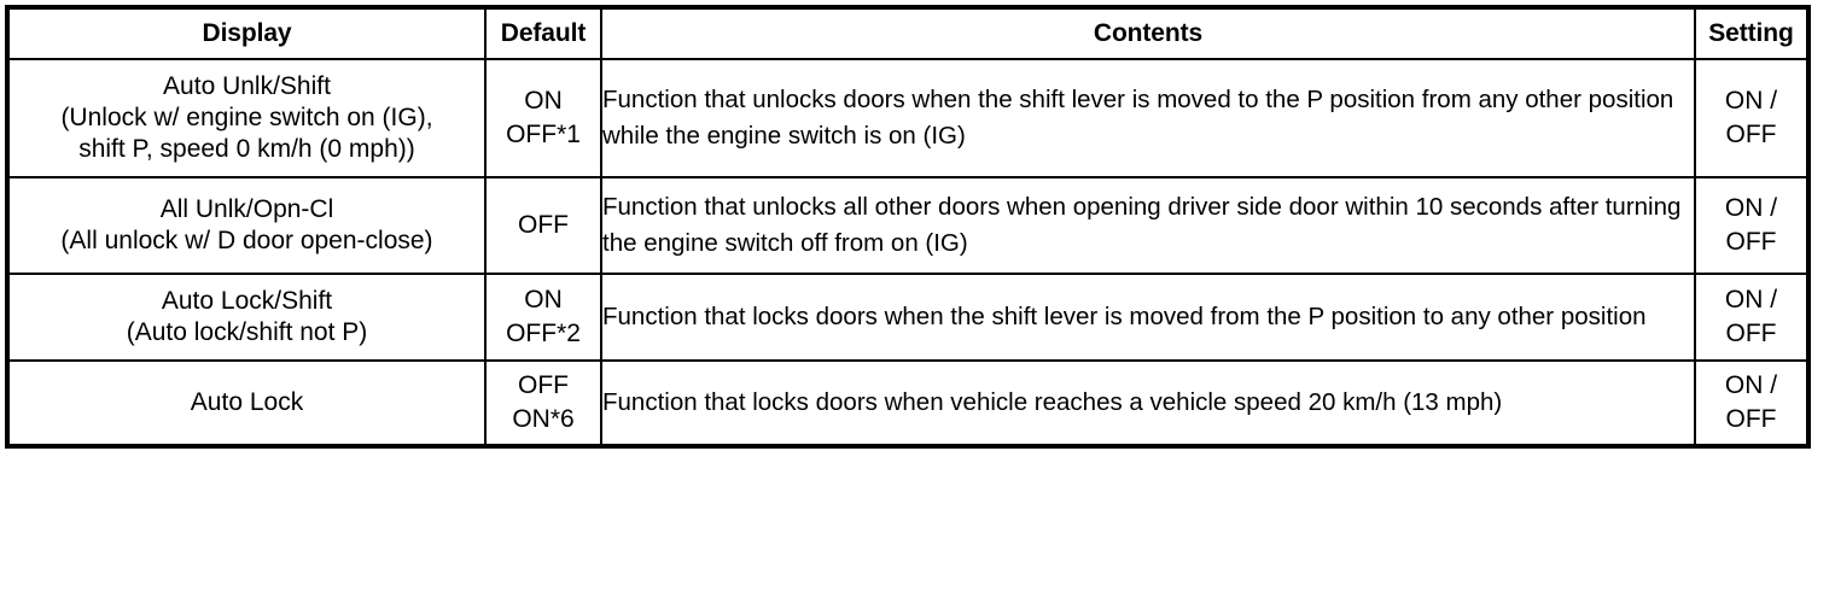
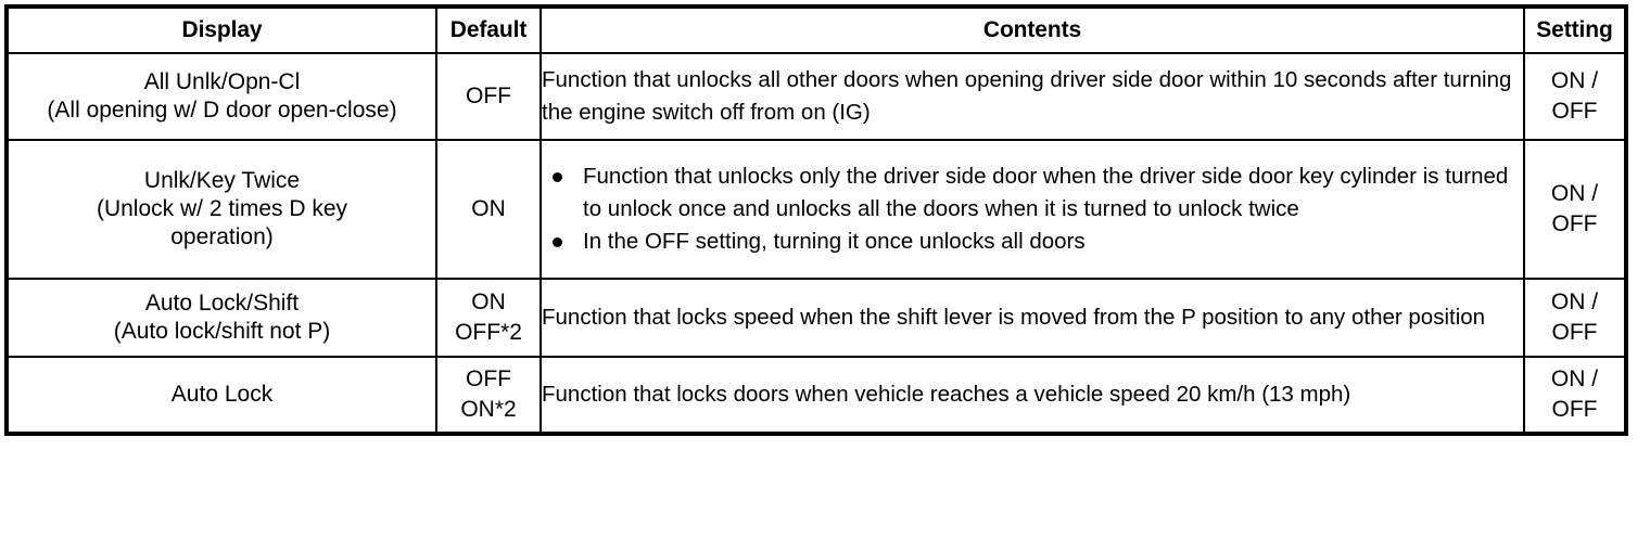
  Display	Default	Contents	Setting
- Auto Unlk/Shift (Unlock w/ engine switch on (IG), shift P, speed 0 km/h (0 mph))	ON OFF*1	Function that unlocks doors when the shift lever is moved to the P position from any other position while the engine switch is on (IG)	ON / OFF
- All Unlk/Opn-Cl (All unlock w/ D door open-close)	OFF	Function that unlocks all other doors when opening driver side door within 10 seconds after turning the engine switch off from on (IG)	ON / OFF
+ All Unlk/Opn-Cl (All opening w/ D door open-close)	OFF	Function that unlocks all other doors when opening driver side door within 10 seconds after turning the engine switch off from on (IG)	ON / OFF
+ Unlk/Key Twice (Unlock w/ 2 times D key operation)	ON	Function that unlocks only the driver side door when the driver side door key cylinder is turned to unlock once and unlocks all the doors when it is turned to unlock twice In the OFF setting, turning it once unlocks all doors	ON / OFF
- Auto Lock/Shift (Auto lock/shift not P)	ON OFF*2	Function that locks doors when the shift lever is moved from the P position to any other position	ON / OFF
+ Auto Lock/Shift (Auto lock/shift not P)	ON OFF*2	Function that locks speed when the shift lever is moved from the P position to any other position	ON / OFF
- Auto Lock	OFF ON*6	Function that locks doors when vehicle reaches a vehicle speed 20 km/h (13 mph)	ON / OFF
+ Auto Lock	OFF ON*2	Function that locks doors when vehicle reaches a vehicle speed 20 km/h (13 mph)	ON / OFF
